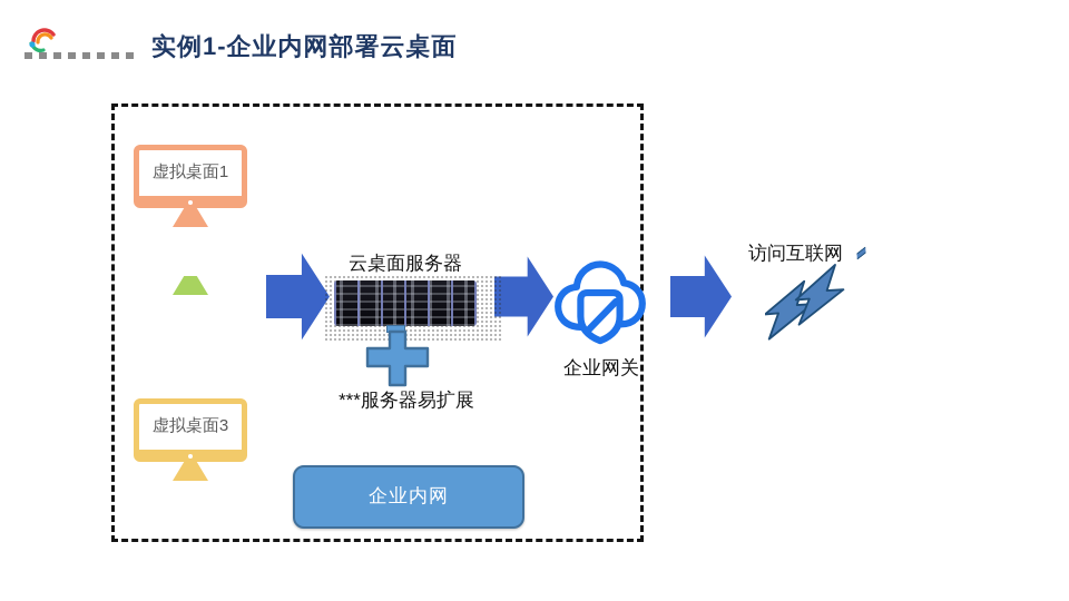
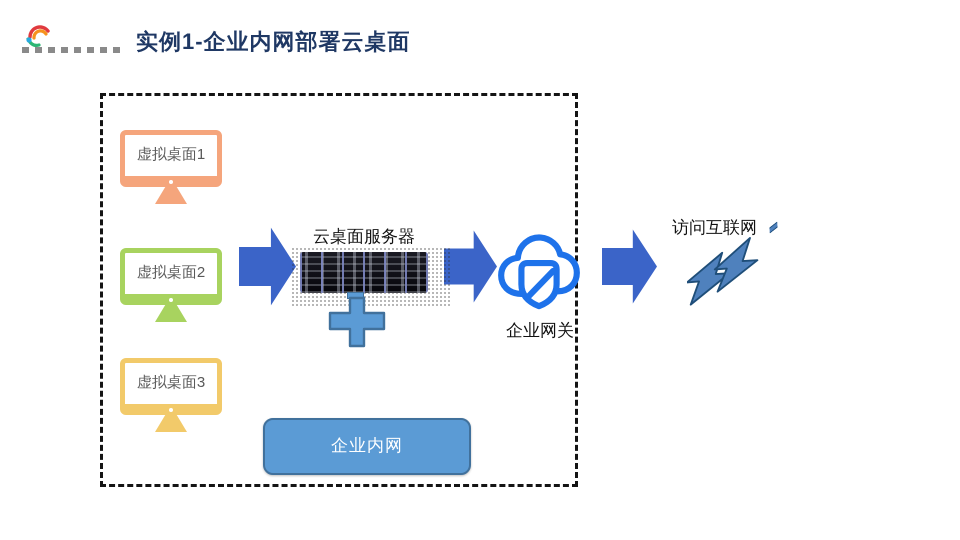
  实例1-企业内网部署云桌面
  虚拟桌面1
+ 虚拟桌面2
  虚拟桌面3
  云桌面服务器
- ***服务器易扩展
  企业网关
  访问互联网
  企业内网
